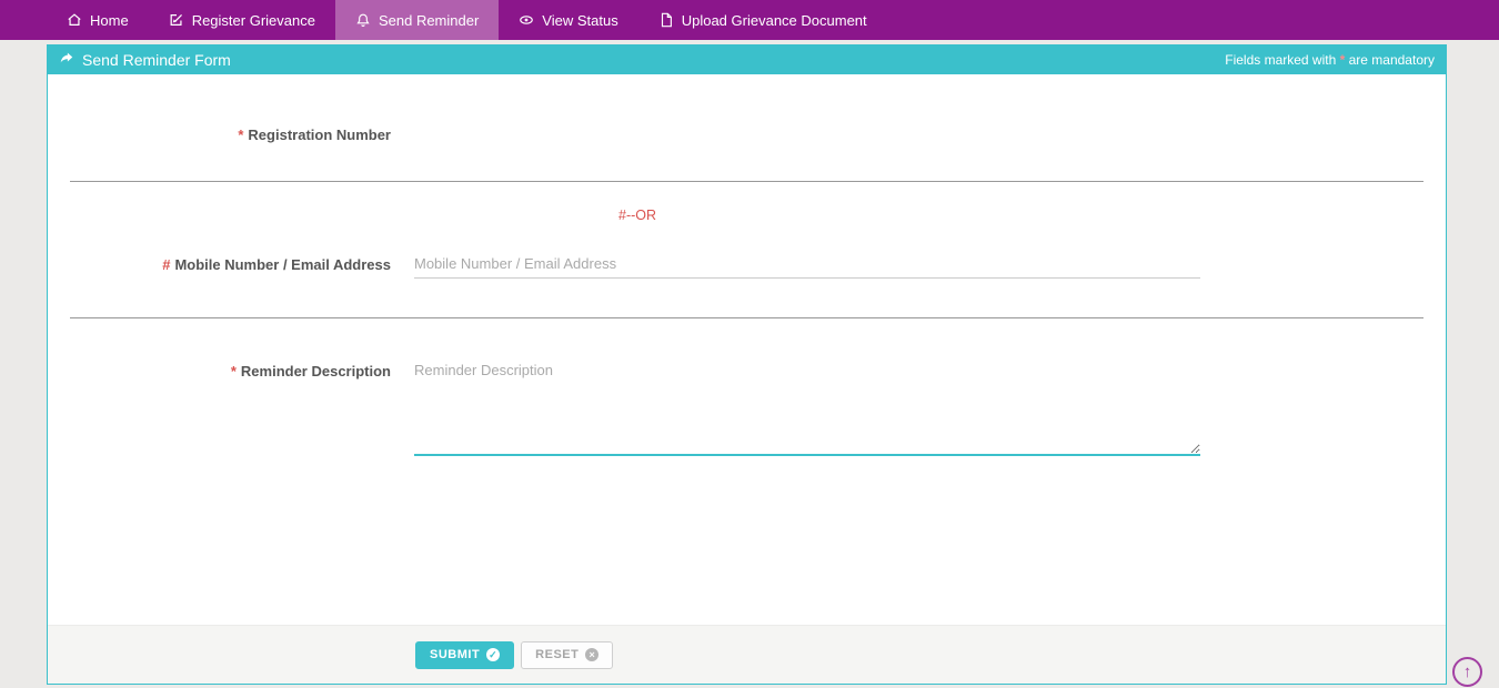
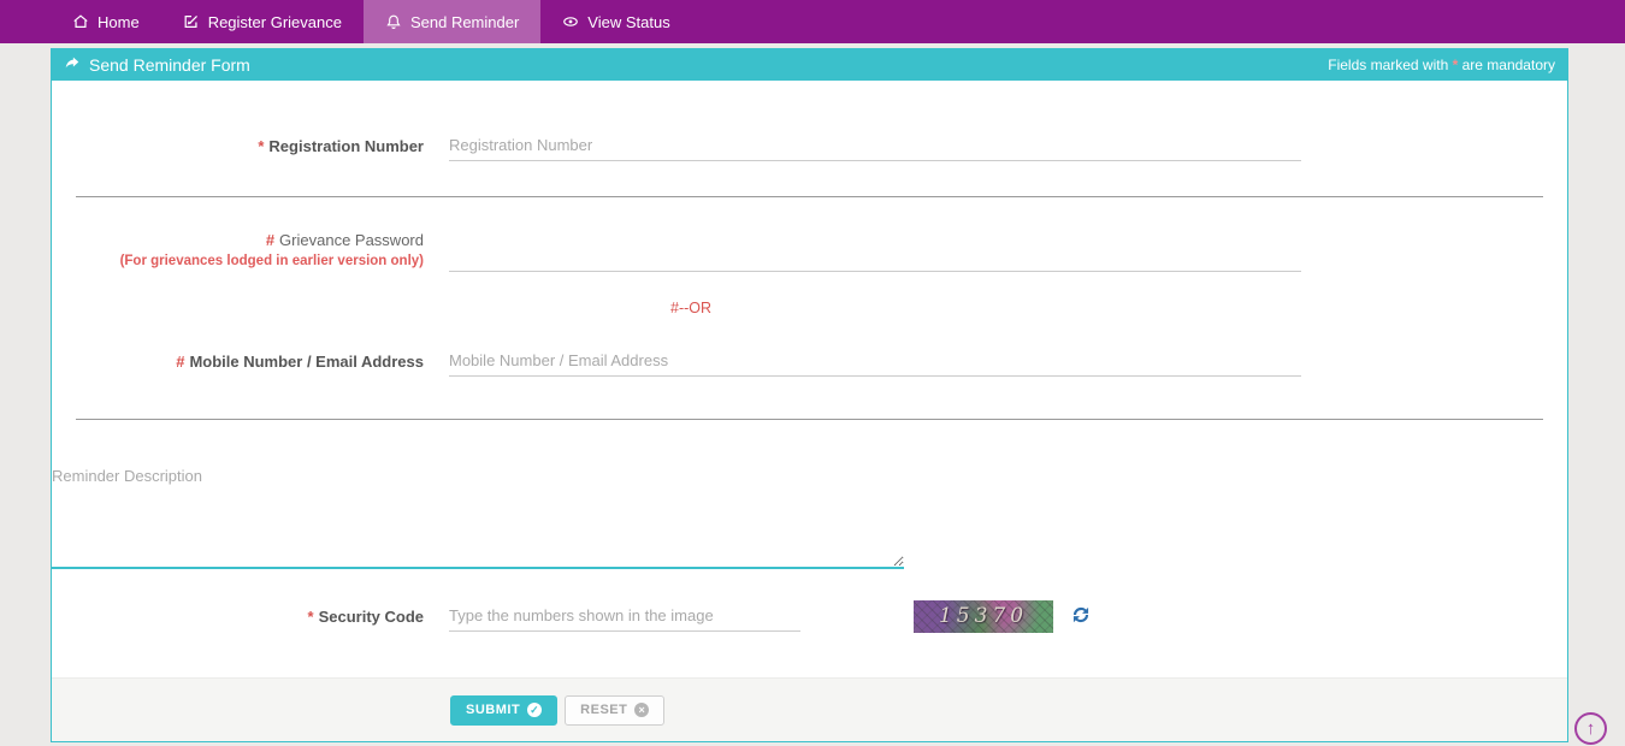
  Home
  Register Grievance
  Send Reminder
  View Status
- Upload Grievance Document
  Send Reminder Form
  Fields marked with * are mandatory
  * Registration Number
+ Registration Number
+ # Grievance Password
+ (For grievances lodged in earlier version only)
  #--OR
  # Mobile Number / Email Address
  Mobile Number / Email Address
- * Reminder Description
  Reminder Description
+ * Security Code
+ Type the numbers shown in the image
+ 15370
  SUBMIT
  ✓
  RESET
  ×
  ↑
